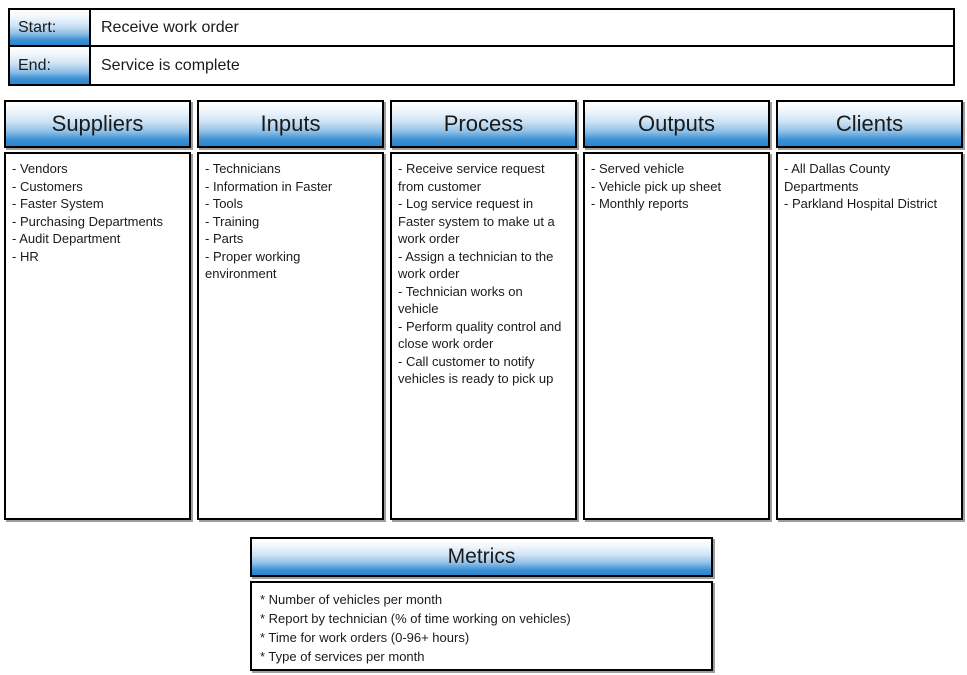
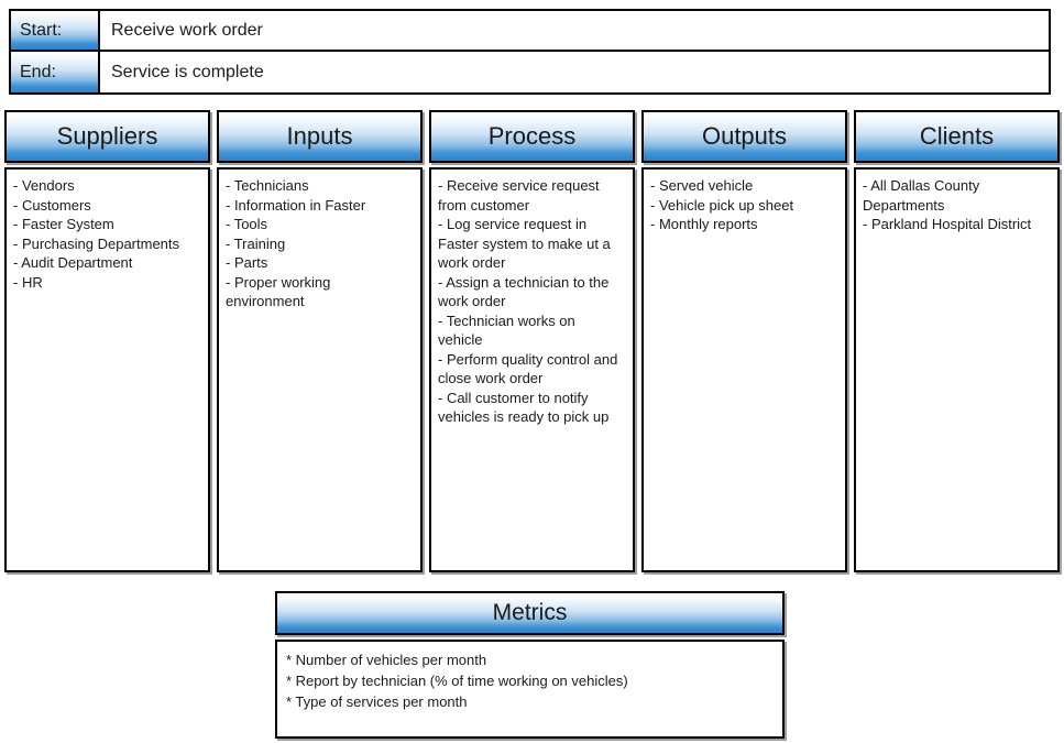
  Start:
  Receive work order
  End:
  Service is complete
  Suppliers
  - Vendors
  - Customers
  - Faster System
  - Purchasing Departments
  - Audit Department
  - HR
  Inputs
  - Technicians
  - Information in Faster
  - Tools
  - Training
  - Parts
  - Proper working environment
  Process
  - Receive service request from customer
  - Log service request in Faster system to make ut a work order
  - Assign a technician to the work order
  - Technician works on vehicle
  - Perform quality control and close work order
  - Call customer to notify vehicles is ready to pick up
  Outputs
  - Served vehicle
  - Vehicle pick up sheet
  - Monthly reports
  Clients
  - All Dallas County Departments
  - Parkland Hospital District
  Metrics
  * Number of vehicles per month
  * Report by technician (% of time working on vehicles)
- * Time for work orders (0-96+ hours)
  * Type of services per month
